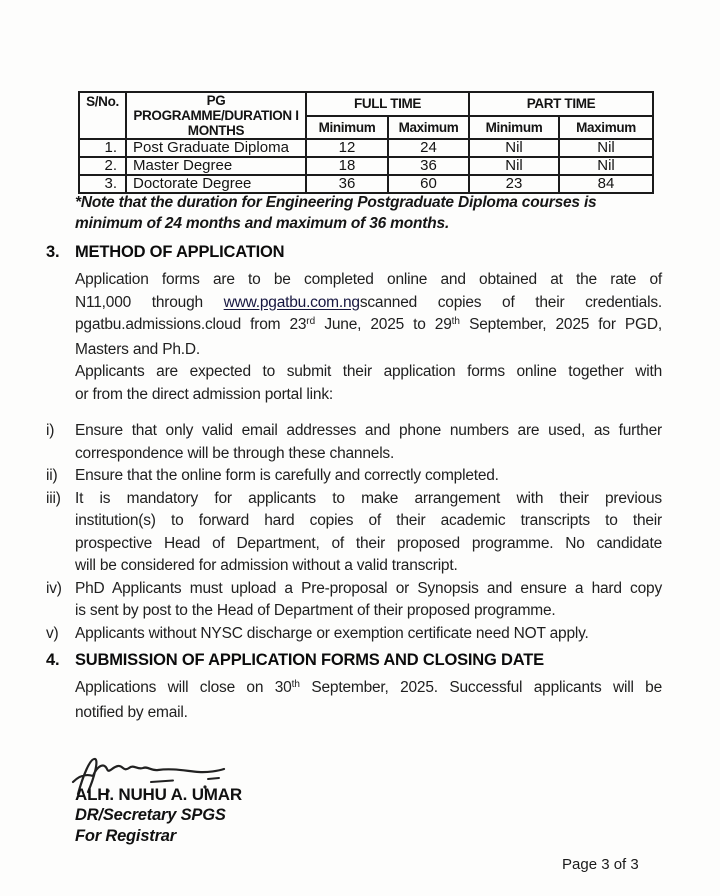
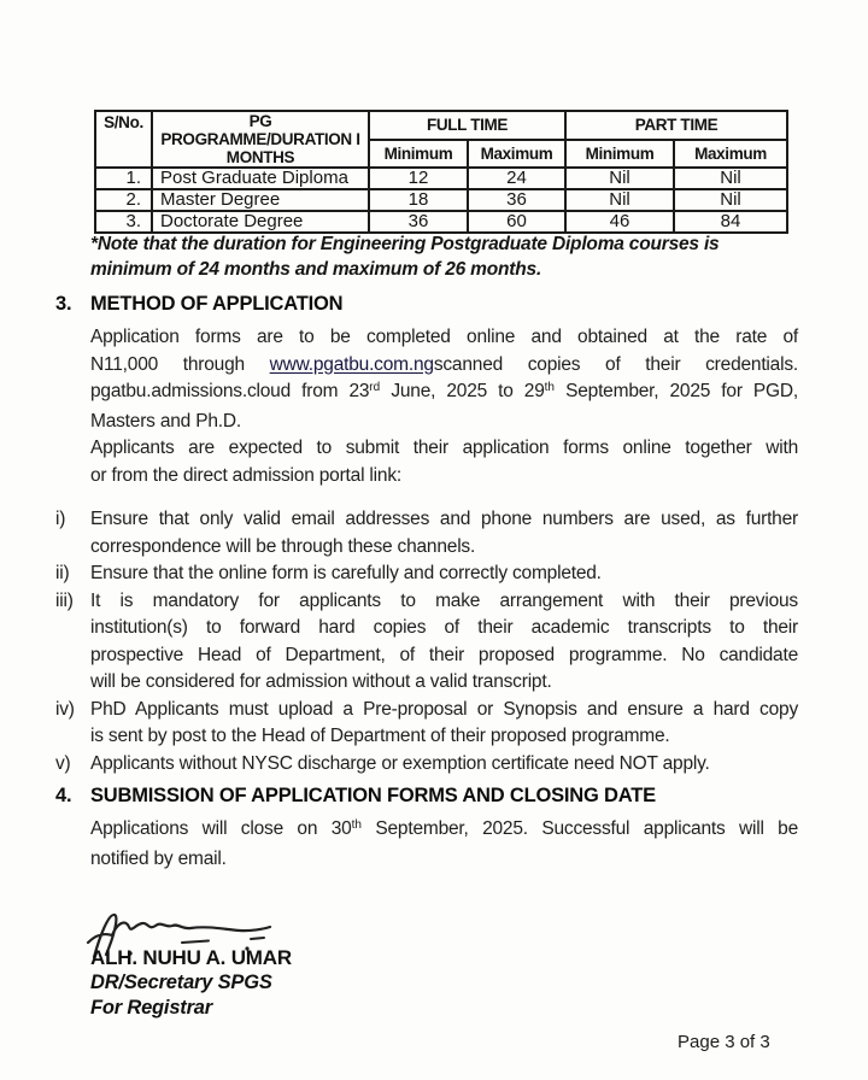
  S/No.	PG PROGRAMME/DURATION I MONTHS	FULL TIME	PART TIME
  Minimum	Maximum	Minimum	Maximum
  1.	Post Graduate Diploma	12	24	Nil	Nil
  2.	Master Degree	18	36	Nil	Nil
- 3.	Doctorate Degree	36	60	23	84
+ 3.	Doctorate Degree	36	60	46	84
  *Note that the duration for Engineering Postgraduate Diploma courses is
- minimum of 24 months and maximum of 36 months.
+ minimum of 24 months and maximum of 26 months.
  3.
  METHOD OF APPLICATION
  Application forms are to be completed online and obtained at the rate of
  N11,000 through www.pgatbu.com.ngscanned copies of their credentials.
  pgatbu.admissions.cloud from 23rd June, 2025 to 29th September, 2025 for PGD,
  Masters and Ph.D.
  Applicants are expected to submit their application forms online together with
  or from the direct admission portal link:
  i)
  Ensure that only valid email addresses and phone numbers are used, as further
  correspondence will be through these channels.
  ii)
  Ensure that the online form is carefully and correctly completed.
  iii)
  It is mandatory for applicants to make arrangement with their previous
  institution(s) to forward hard copies of their academic transcripts to their
  prospective Head of Department, of their proposed programme. No candidate
  will be considered for admission without a valid transcript.
  iv)
  PhD Applicants must upload a Pre-proposal or Synopsis and ensure a hard copy
  is sent by post to the Head of Department of their proposed programme.
  v)
  Applicants without NYSC discharge or exemption certificate need NOT apply.
  4.
  SUBMISSION OF APPLICATION FORMS AND CLOSING DATE
  Applications will close on 30th September, 2025. Successful applicants will be
  notified by email.
  ALH. NUHU A. UMAR
  DR/Secretary SPGS
  For Registrar
  Page 3 of 3
